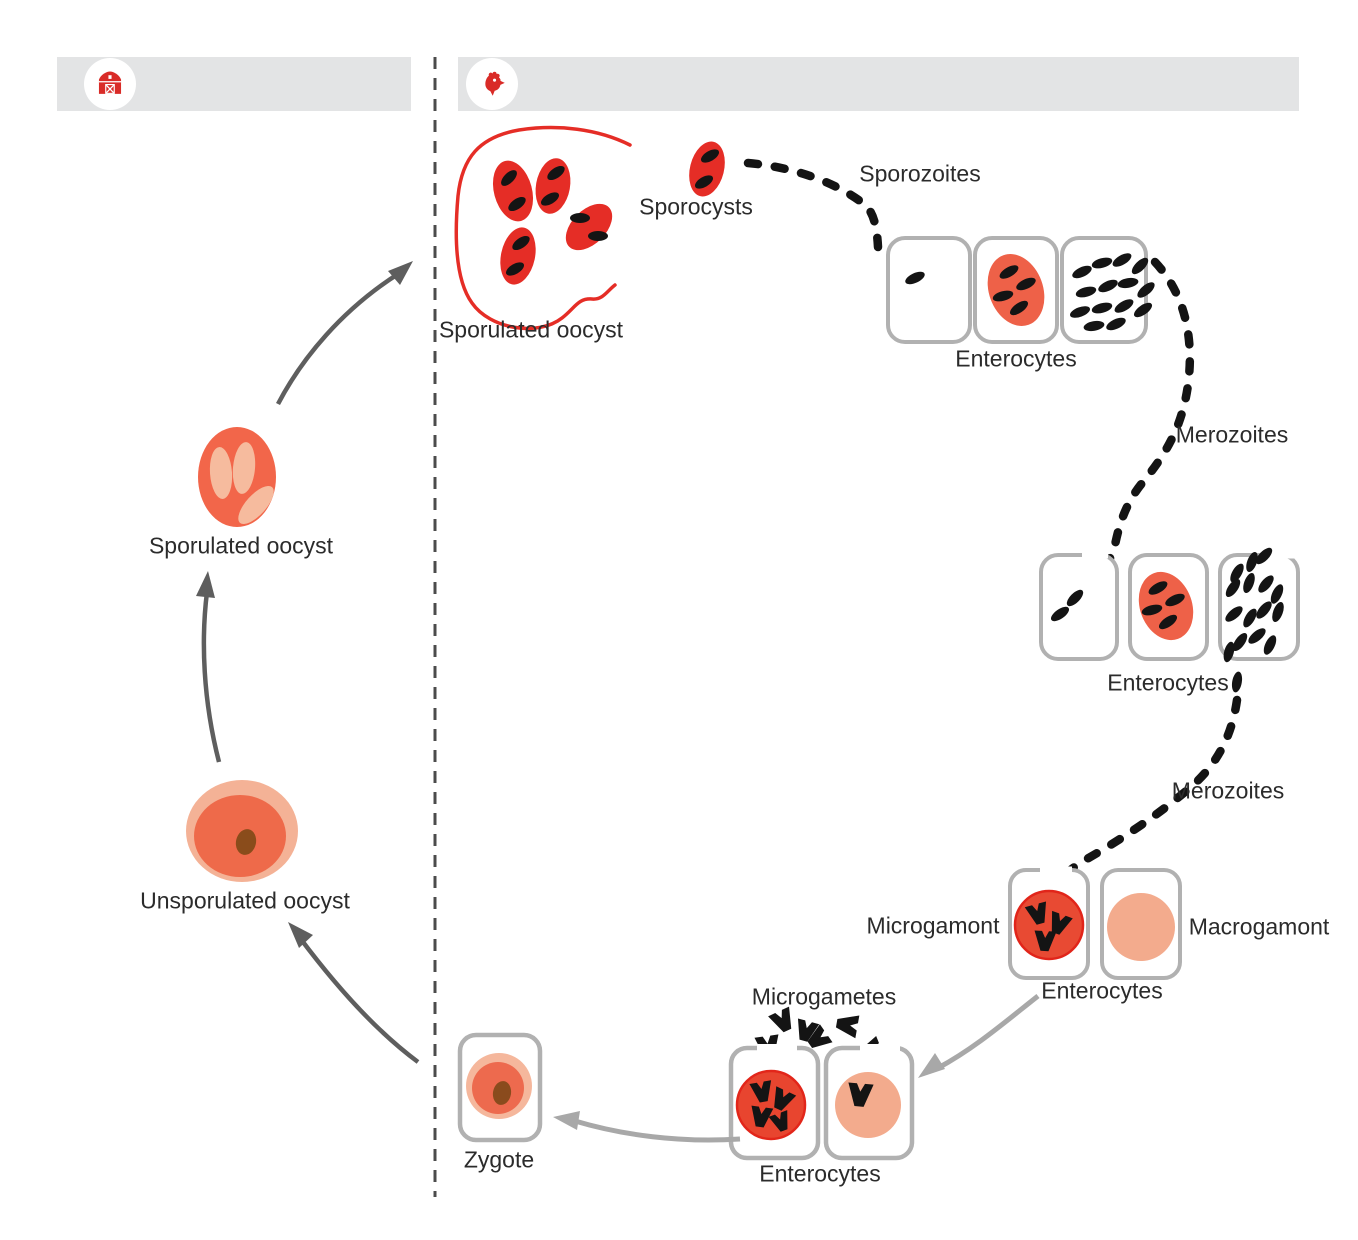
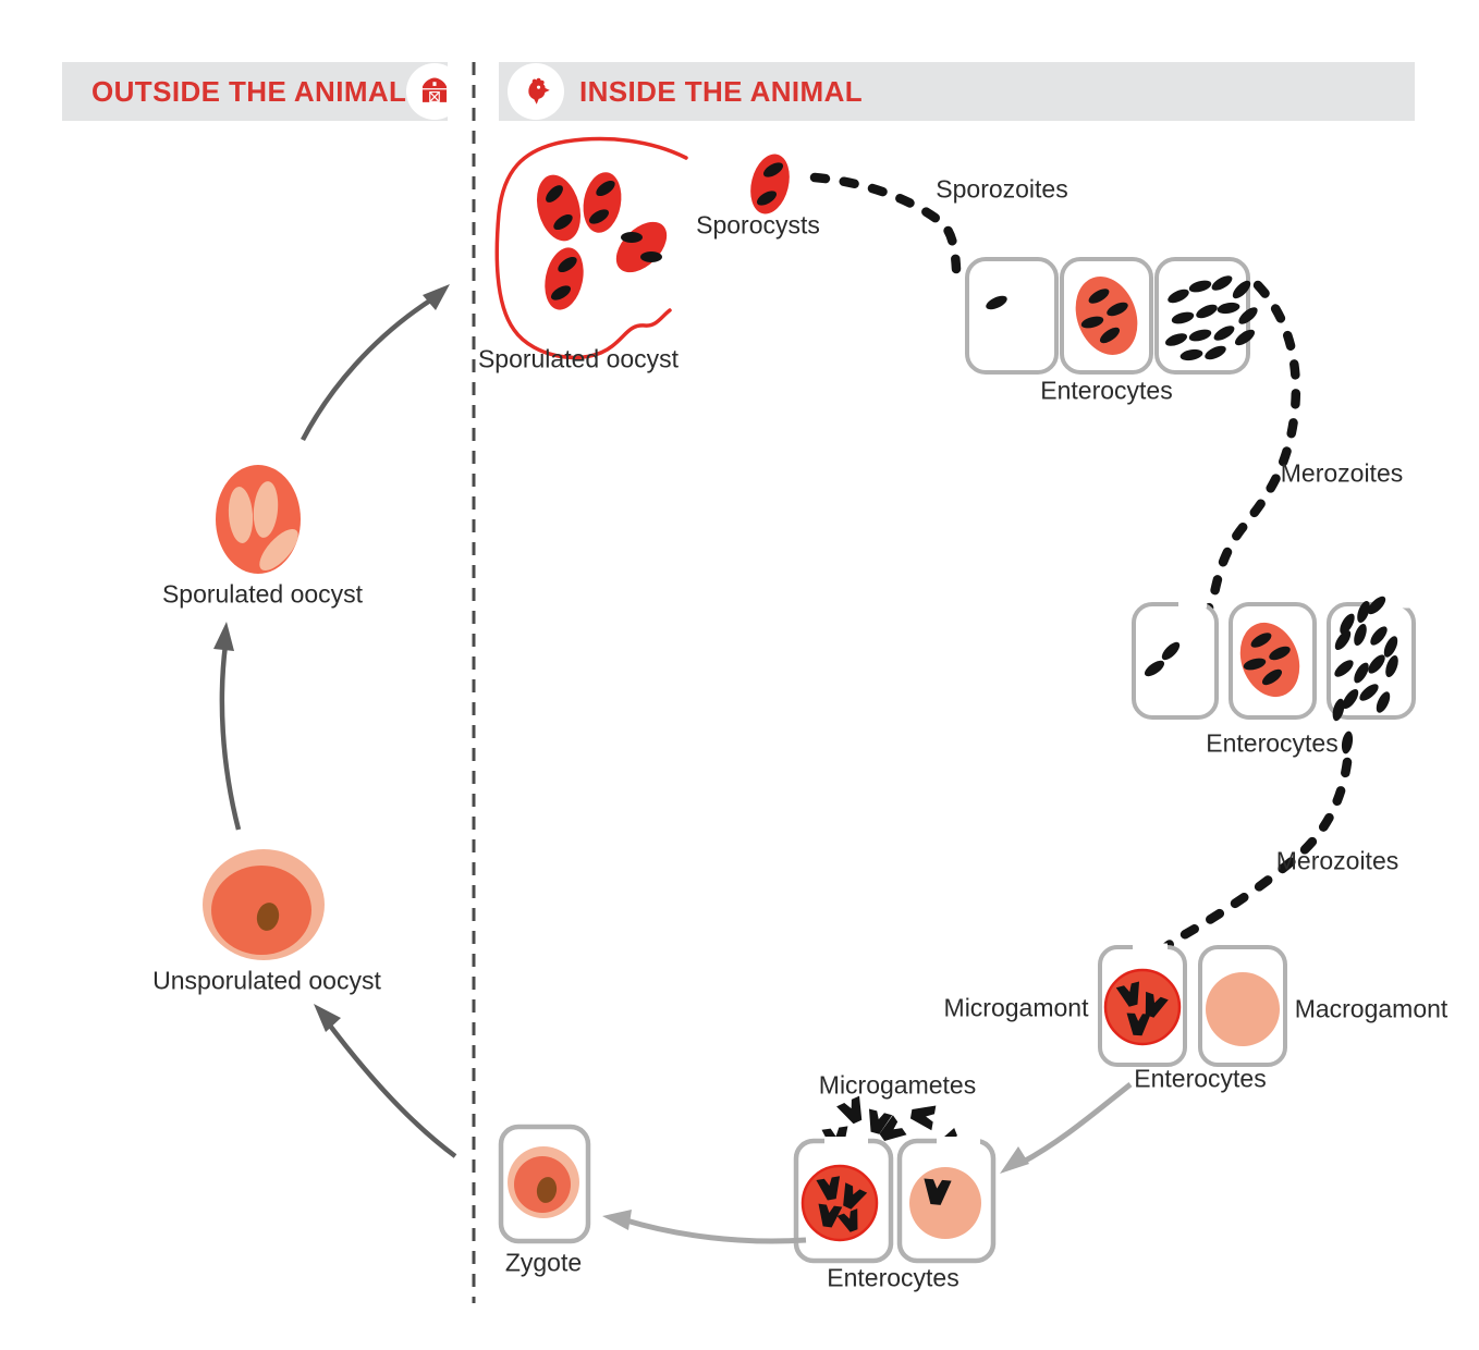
+ OUTSIDE THE ANIMAL
+ INSIDE THE ANIMAL
  Sporulated oocyst
  Sporocysts
  Sporozoites
  Enterocytes
  Merozoites
  Enterocytes
  Merozoites
  Microgamont
  Macrogamont
  Enterocytes
  Microgametes
  Enterocytes
  Zygote
  Sporulated oocyst
  Unsporulated oocyst
